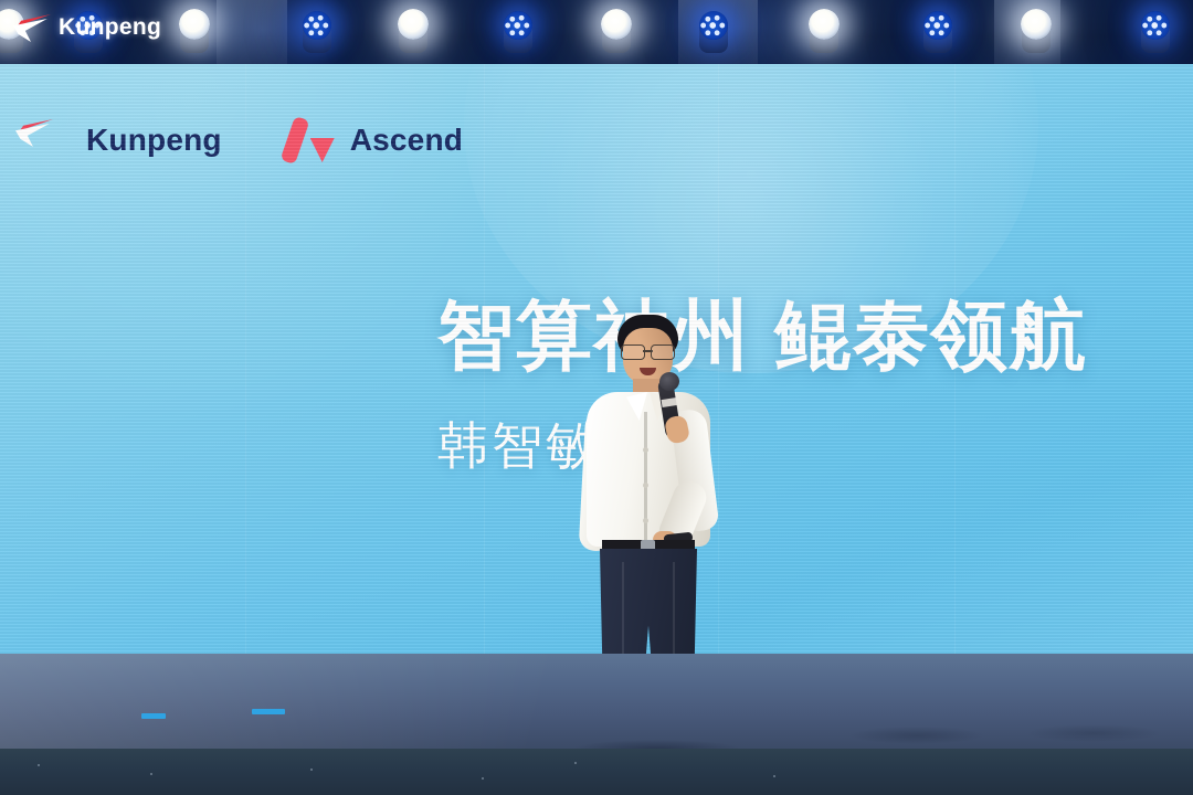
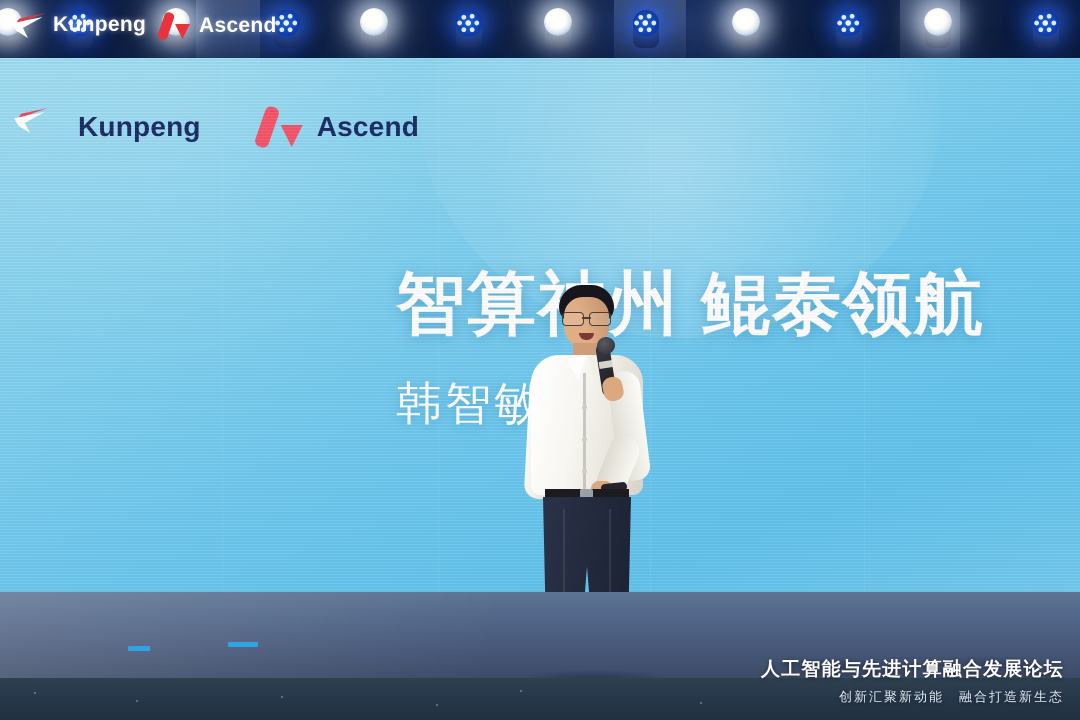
  Kunpeng
+ Ascend
+ 人工智能与先进计算融合发展论坛
+ 创新汇聚新动能 融合打造新生态
